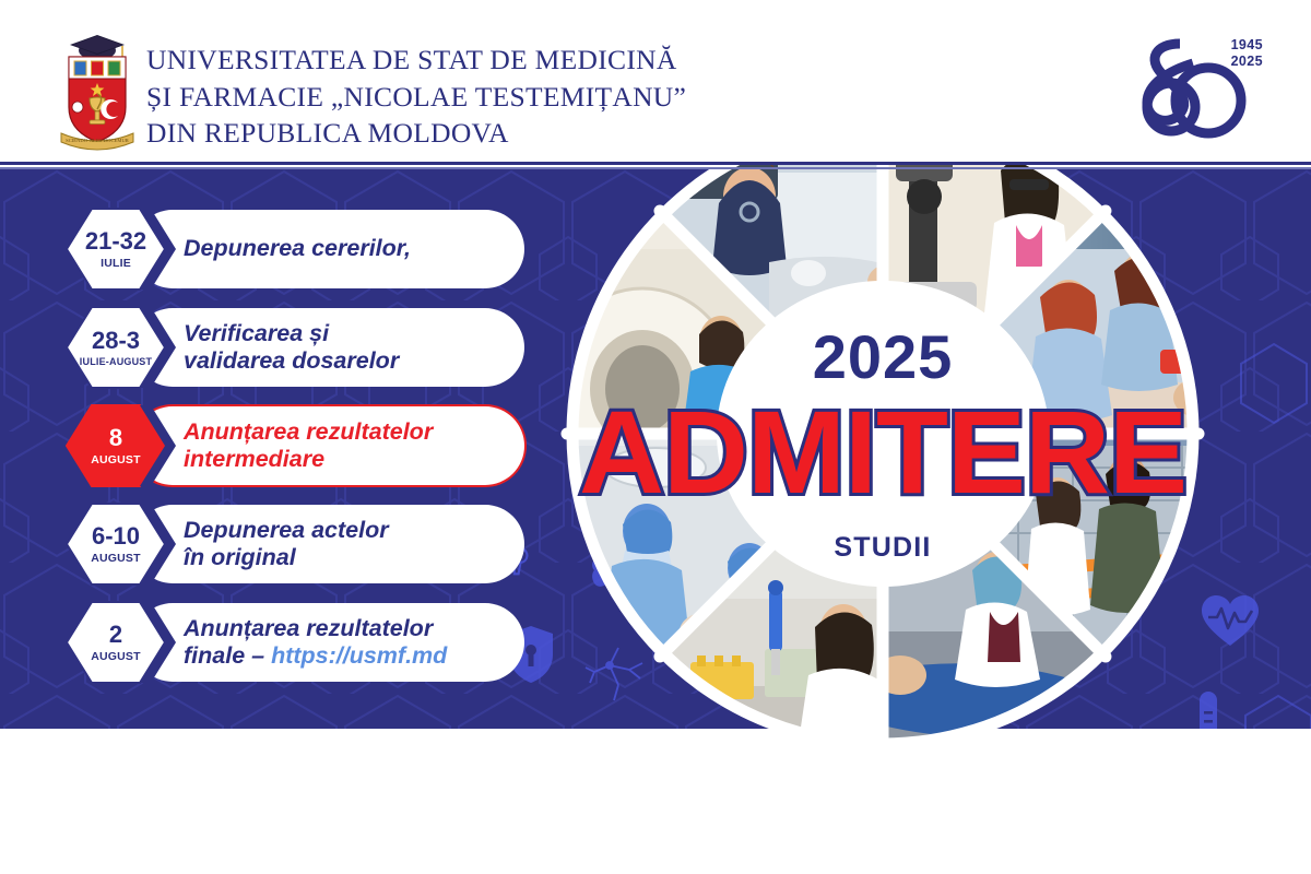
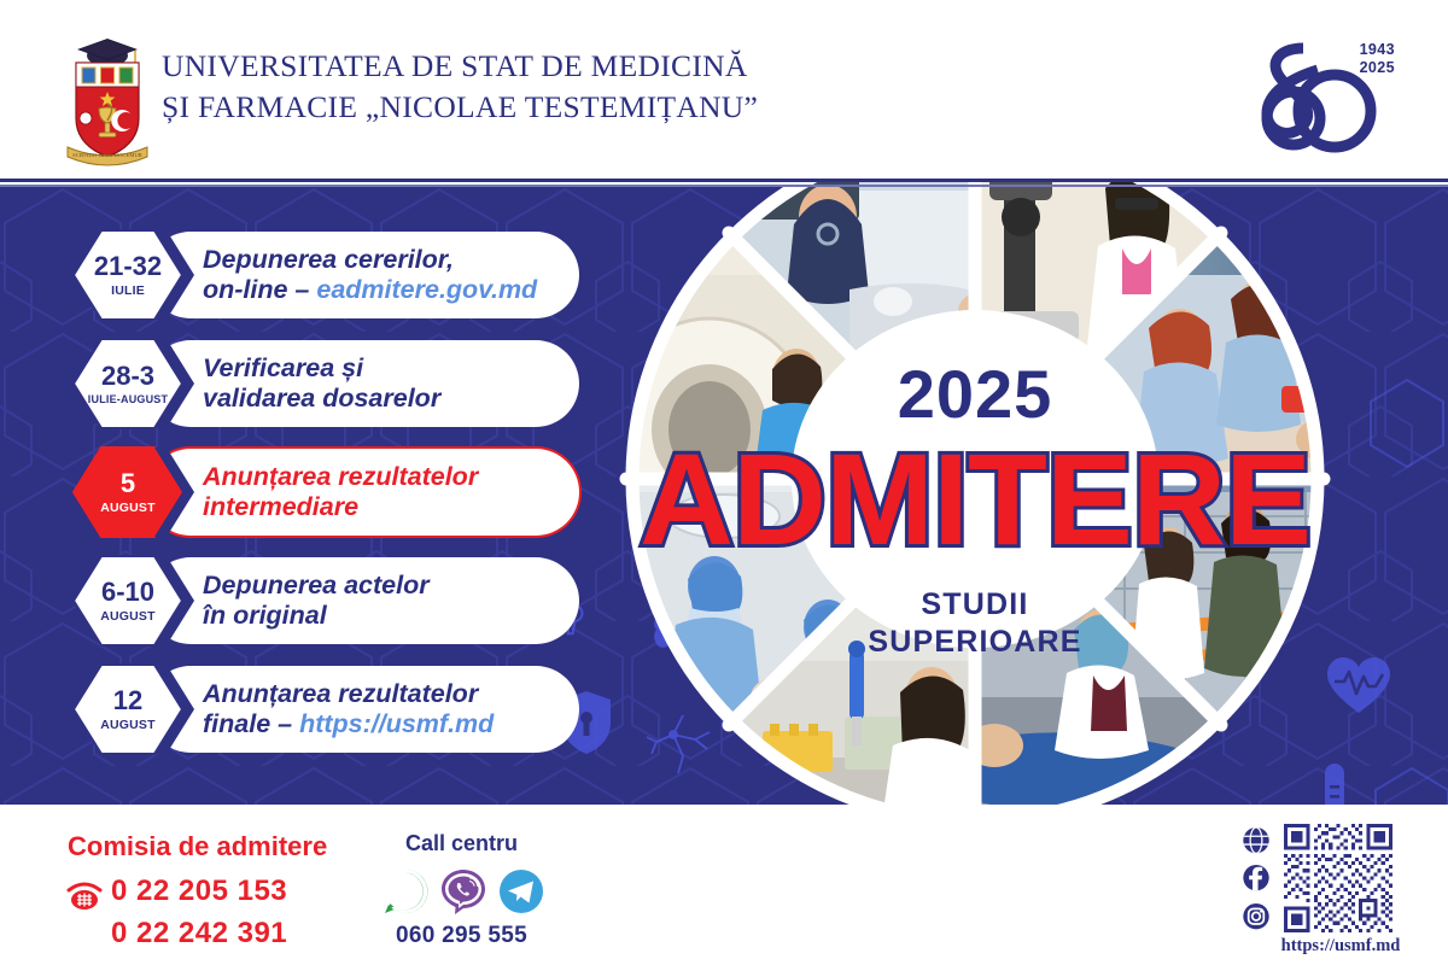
  UNIVERSITATEA DE STAT DE MEDICINĂ
  ȘI FARMACIE „NICOLAE TESTEMIȚANU”
- DIN REPUBLICA MOLDOVA
- 1945
+ 1943
  2025
  2025
  ADMITERE
  STUDII
+ SUPERIOARE
  Depunerea cererilor,
+ on-line – eadmitere.gov.md
  21-32
  IULIE
  Verificarea și
  validarea dosarelor
  28-3
  IULIE-AUGUST
  Anunțarea rezultatelor
  intermediare
- 8
+ 5
  AUGUST
  Depunerea actelor
  în original
  6-10
  AUGUST
  Anunțarea rezultatelor
  finale – https://usmf.md
- 2
+ 12
  AUGUST
+ Comisia de admitere
+ 0 22 205 153
+ 0 22 242 391
+ Call centru
+ 060 295 555
+ https://usmf.md
